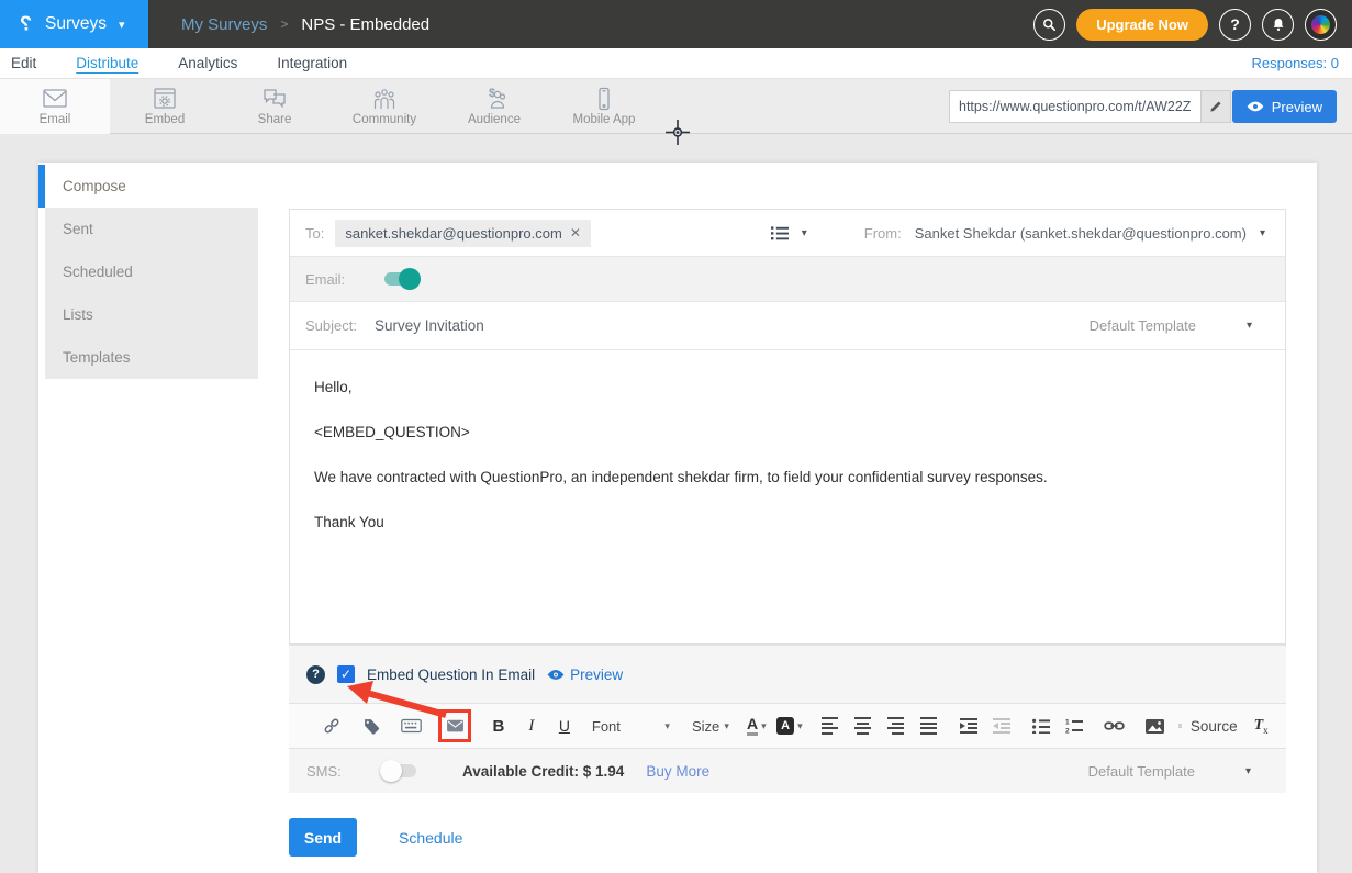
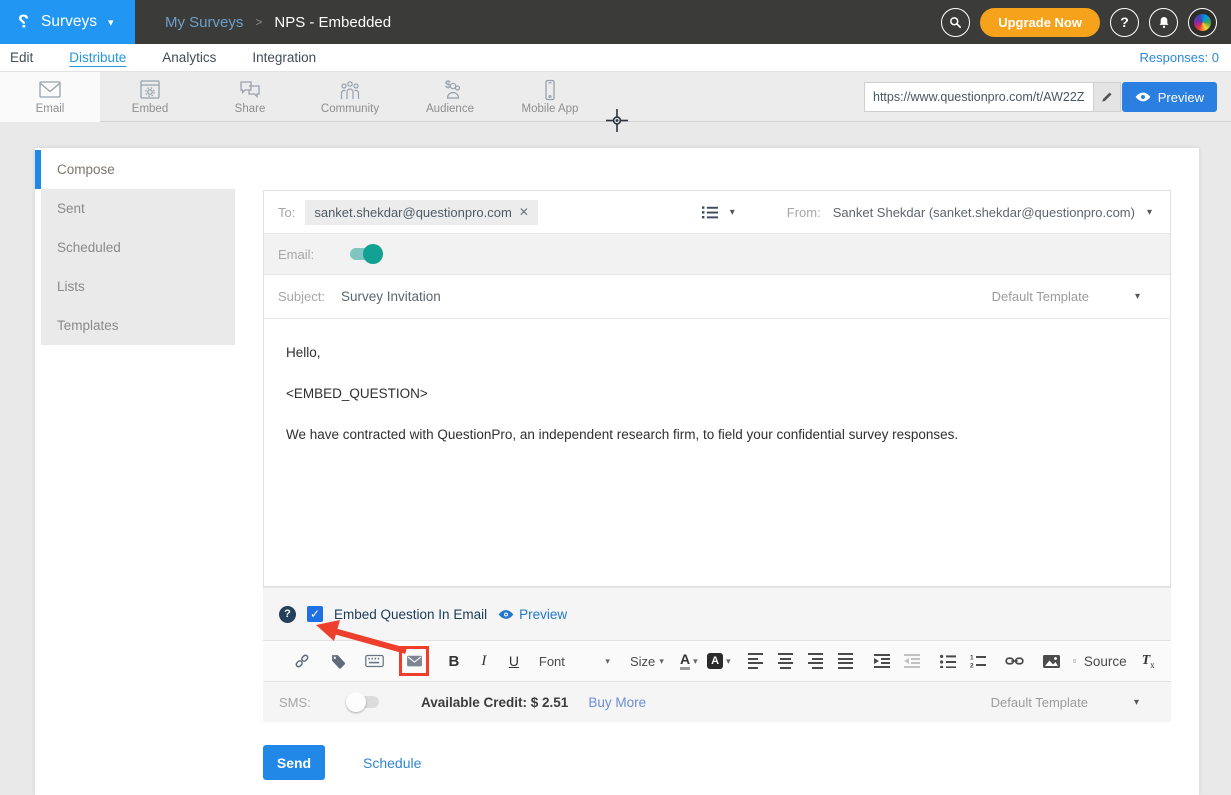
  Surveys
  ▾
  My Surveys
  >
  NPS - Embedded
  Upgrade Now
  ?
  Edit
  Distribute
  Analytics
  Integration
  Responses: 0
  Email
  Embed
  Share
  Community
  $
  Audience
  Mobile App
  https://www.questionpro.com/t/AW22Z
  Preview
  Compose
  Sent
  Scheduled
  Lists
  Templates
  To:
  sanket.shekdar@questionpro.com
  ✕
  ▾
  From:
  Sanket Shekdar (sanket.shekdar@questionpro.com)
  ▾
  Email:
  Subject:
  Survey Invitation
  Default Template
  ▾
  Hello,
  <EMBED_QUESTION>
- We have contracted with QuestionPro, an independent shekdar firm, to field your confidential survey responses.
+ We have contracted with QuestionPro, an independent research firm, to field your confidential survey responses.
- Thank You
  ?
  ✓
  Embed Question In Email
  Preview
  B
  I
  U
  Font
  ▾
  Size
  ▾
  A
  ▾
  A
  ▾
  Source
  Tx
  SMS:
- Available Credit: $ 1.94
+ Available Credit: $ 2.51
  Buy More
  Default Template
  ▾
  Send
  Schedule
